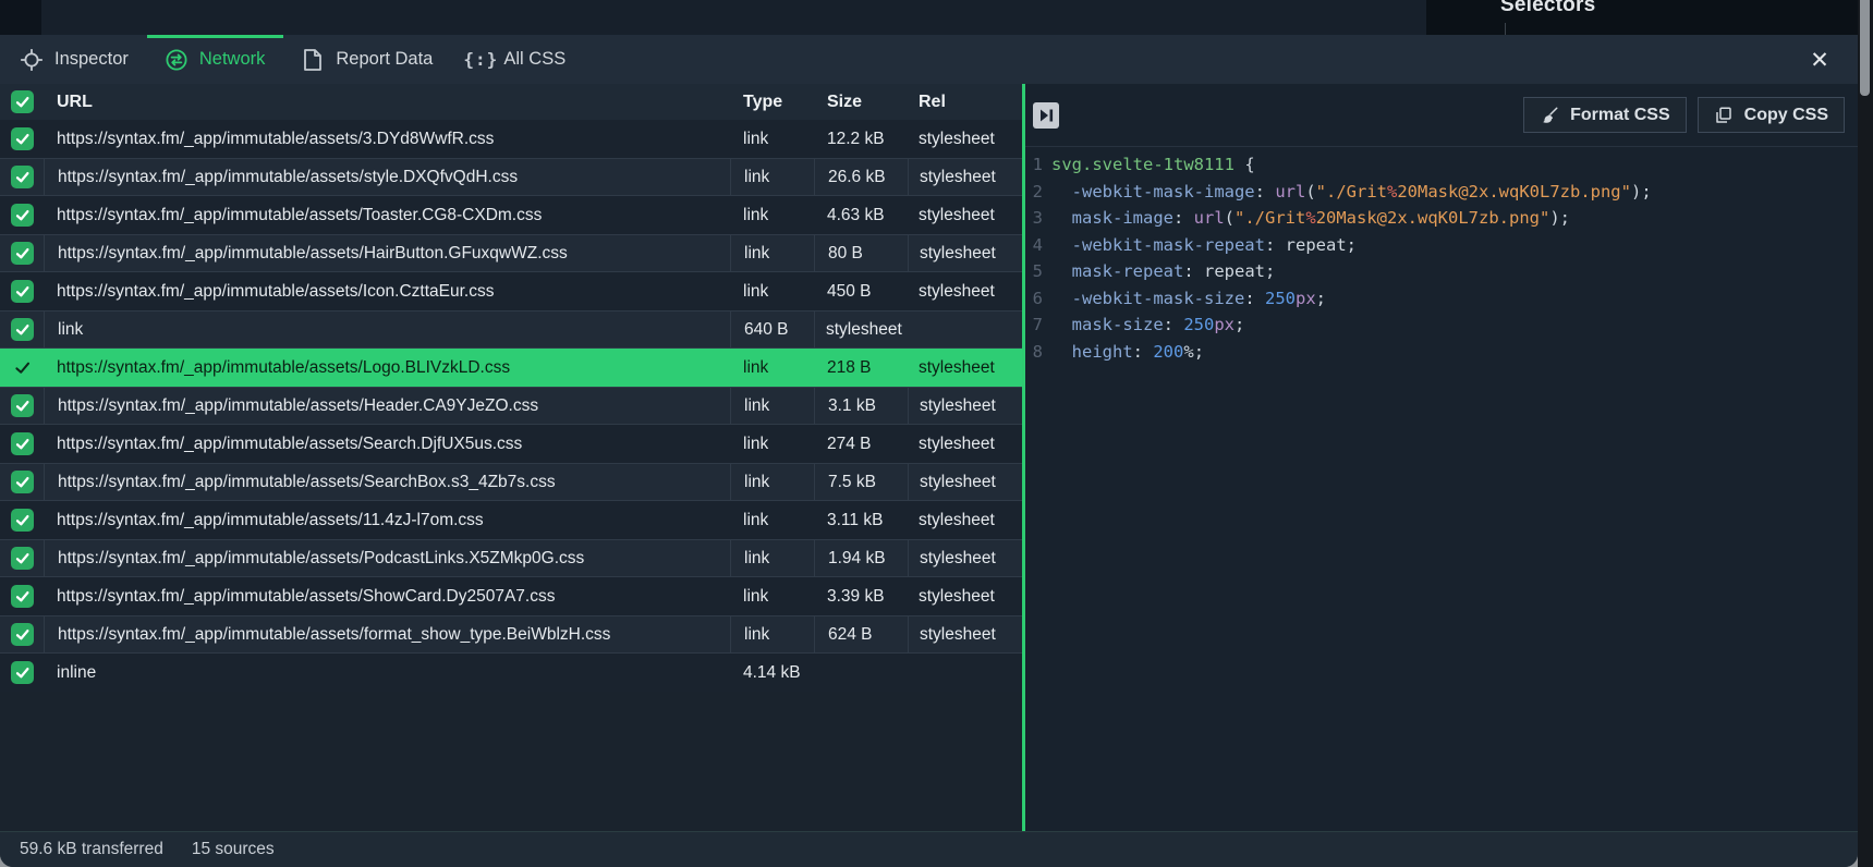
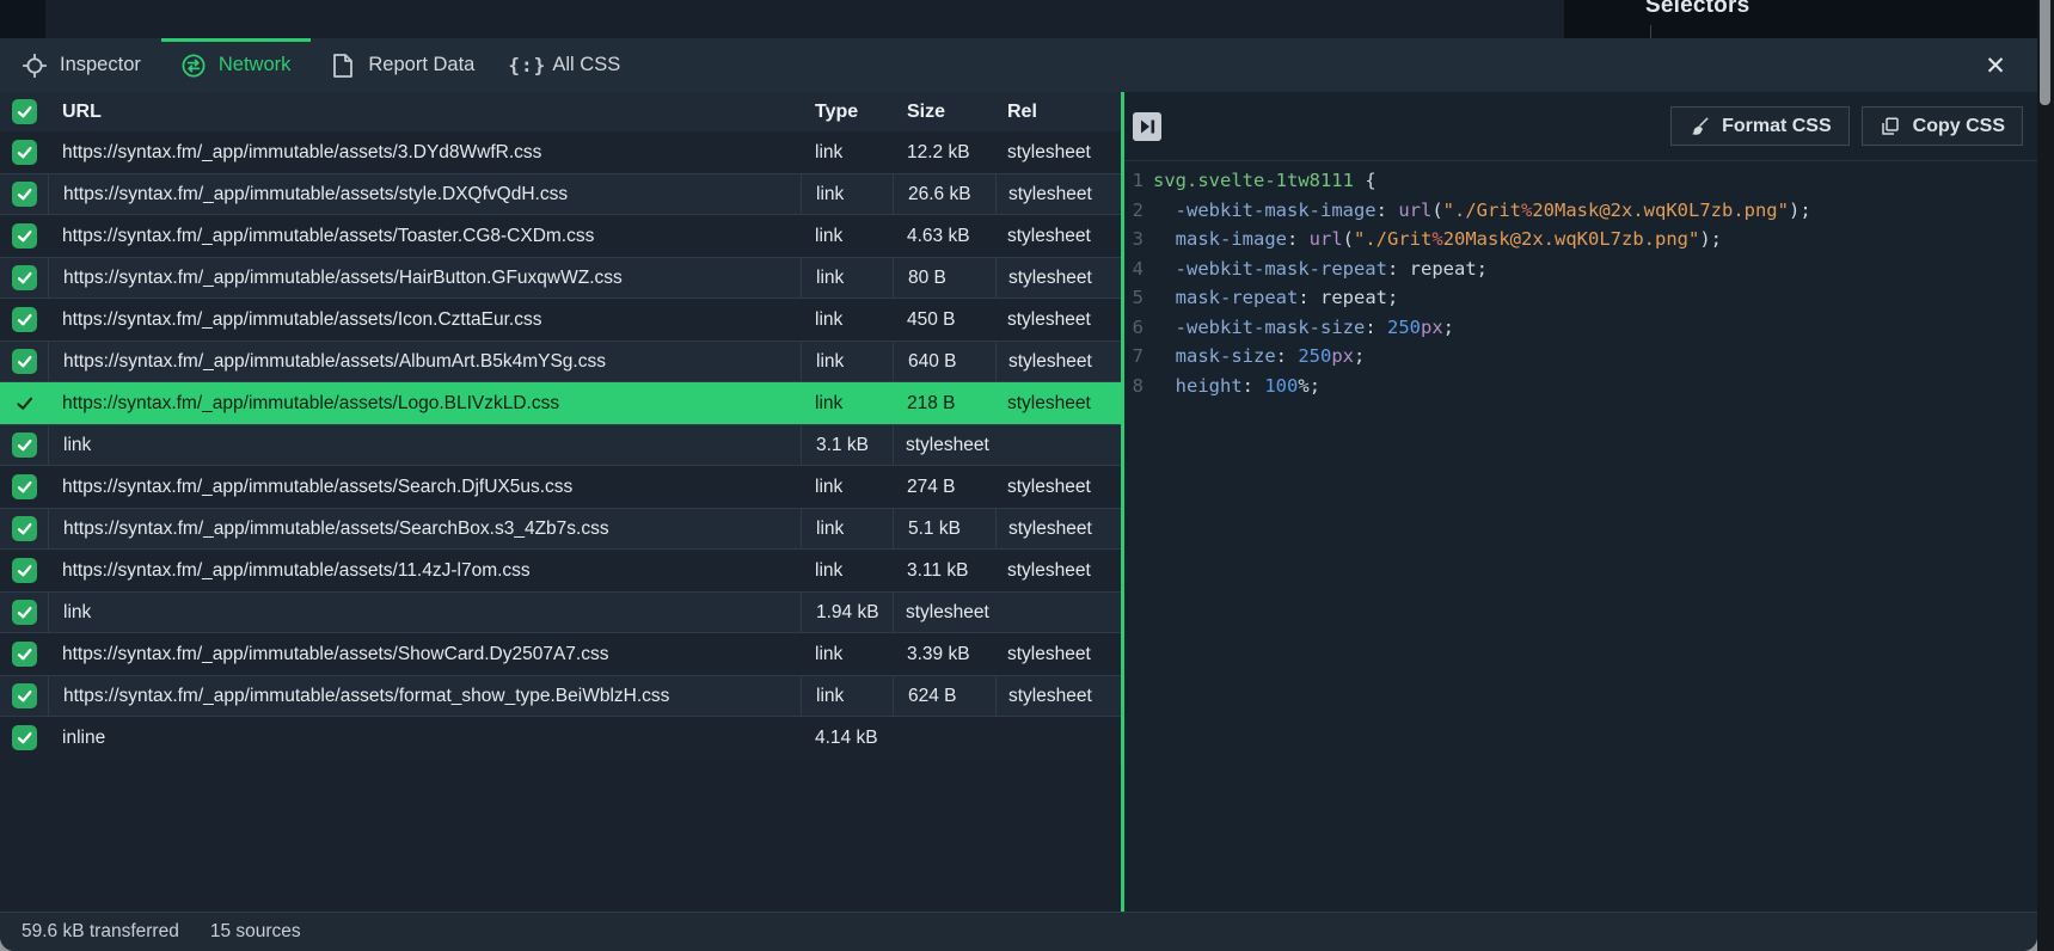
  Selectors
  Inspector
  Network
  Report Data
  {:}
  All CSS
  ✕
  URL
  Type
  Size
  Rel
  https://syntax.fm/_app/immutable/assets/3.DYd8WwfR.css
  link
  12.2 kB
  stylesheet
  https://syntax.fm/_app/immutable/assets/style.DXQfvQdH.css
  link
  26.6 kB
  stylesheet
  https://syntax.fm/_app/immutable/assets/Toaster.CG8-CXDm.css
  link
  4.63 kB
  stylesheet
  https://syntax.fm/_app/immutable/assets/HairButton.GFuxqwWZ.css
  link
  80 B
  stylesheet
  https://syntax.fm/_app/immutable/assets/Icon.CzttaEur.css
  link
  450 B
  stylesheet
+ https://syntax.fm/_app/immutable/assets/AlbumArt.B5k4mYSg.css
  link
  640 B
  stylesheet
  https://syntax.fm/_app/immutable/assets/Logo.BLIVzkLD.css
  link
  218 B
  stylesheet
- https://syntax.fm/_app/immutable/assets/Header.CA9YJeZO.css
  link
  3.1 kB
  stylesheet
  https://syntax.fm/_app/immutable/assets/Search.DjfUX5us.css
  link
  274 B
  stylesheet
  https://syntax.fm/_app/immutable/assets/SearchBox.s3_4Zb7s.css
  link
- 7.5 kB
+ 5.1 kB
  stylesheet
  https://syntax.fm/_app/immutable/assets/11.4zJ-l7om.css
  link
  3.11 kB
  stylesheet
- https://syntax.fm/_app/immutable/assets/PodcastLinks.X5ZMkp0G.css
  link
  1.94 kB
  stylesheet
  https://syntax.fm/_app/immutable/assets/ShowCard.Dy2507A7.css
  link
  3.39 kB
  stylesheet
  https://syntax.fm/_app/immutable/assets/format_show_type.BeiWblzH.css
  link
  624 B
  stylesheet
  inline
  4.14 kB
  Format CSS
  Copy CSS
  1
  svg.svelte-1tw8111
  {
  2
  -webkit-mask-image
  :
  url
  (
  "./Grit
  %
  20Mask@2x.wqK0L7zb.png"
  );
  3
  mask-image
  :
  url
  (
  "./Grit
  %
  20Mask@2x.wqK0L7zb.png"
  );
  4
  -webkit-mask-repeat
  :
  repeat
  ;
  5
  mask-repeat
  :
  repeat
  ;
  6
  -webkit-mask-size
  :
  250
  px
  ;
  7
  mask-size
  :
  250
  px
  ;
  8
  height
  :
- 200
+ 100
  %
  ;
  59.6 kB transferred
  15 sources
